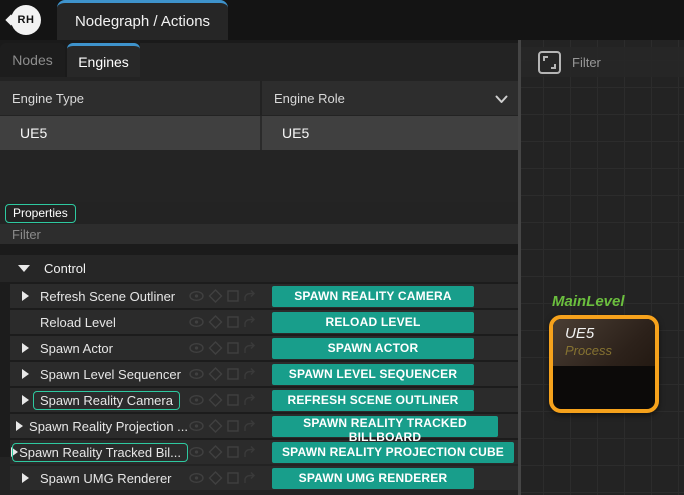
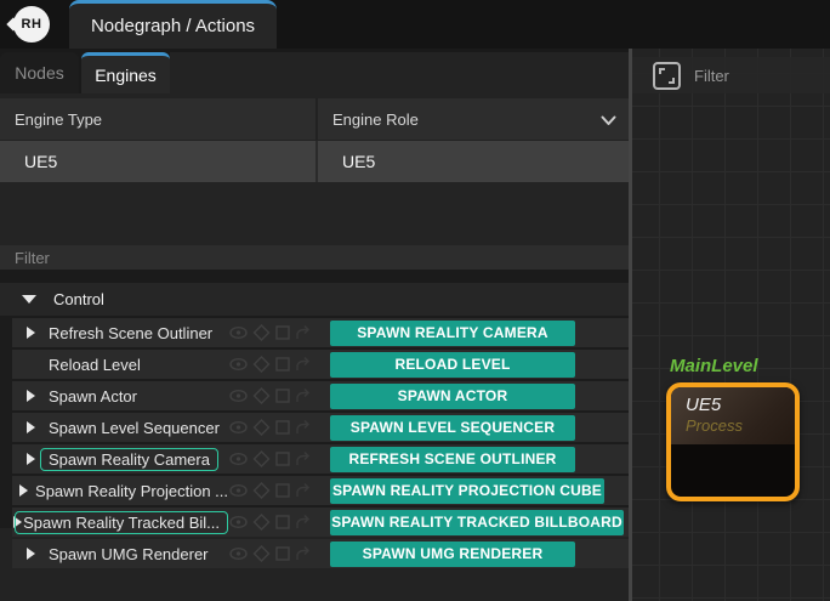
  RH
  Nodegraph / Actions
  Nodes
  Engines
  Engine Type
  Engine Role
  UE5
  UE5
- Properties
  Filter
  Control
  Refresh Scene Outliner
  SPAWN REALITY CAMERA
  Reload Level
  RELOAD LEVEL
  Spawn Actor
  SPAWN ACTOR
  Spawn Level Sequencer
  SPAWN LEVEL SEQUENCER
  Spawn Reality Camera
  REFRESH SCENE OUTLINER
  Spawn Reality Projection ...
- SPAWN REALITY TRACKED BILLBOARD
+ SPAWN REALITY PROJECTION CUBE
  Spawn Reality Tracked Bil...
- SPAWN REALITY PROJECTION CUBE
+ SPAWN REALITY TRACKED BILLBOARD
  Spawn UMG Renderer
  SPAWN UMG RENDERER
  Filter
  MainLevel
  UE5
  Process
